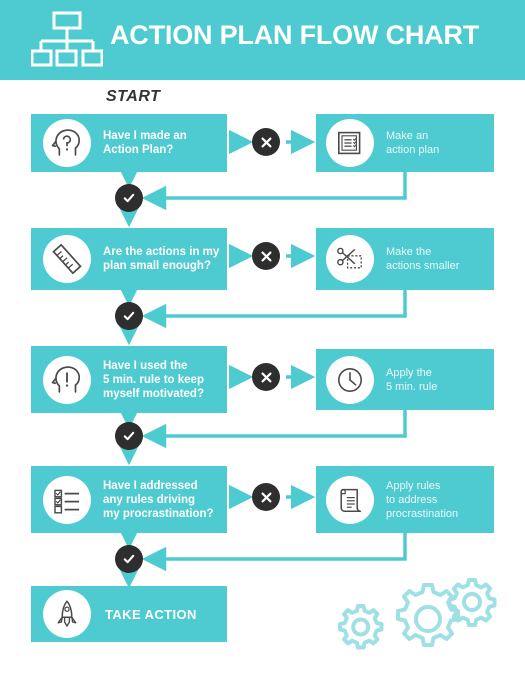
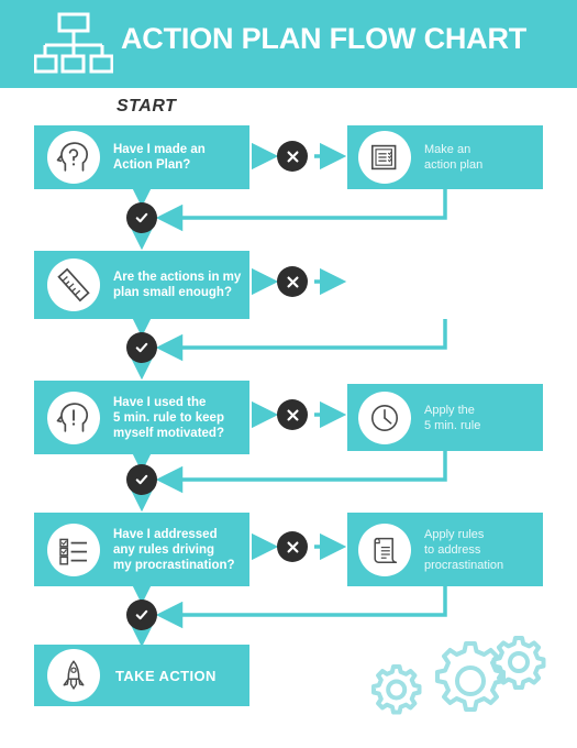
  ACTION PLAN FLOW CHART
  START
  Have I made an
  Action Plan?
  Make an
  action plan
  Are the actions in my
  plan small enough?
- Make the
- actions smaller
  Have I used the
  5 min. rule to keep
  myself motivated?
  Apply the
  5 min. rule
  Have I addressed
  any rules driving
  my procrastination?
  Apply rules
  to address
  procrastination
  TAKE ACTION
